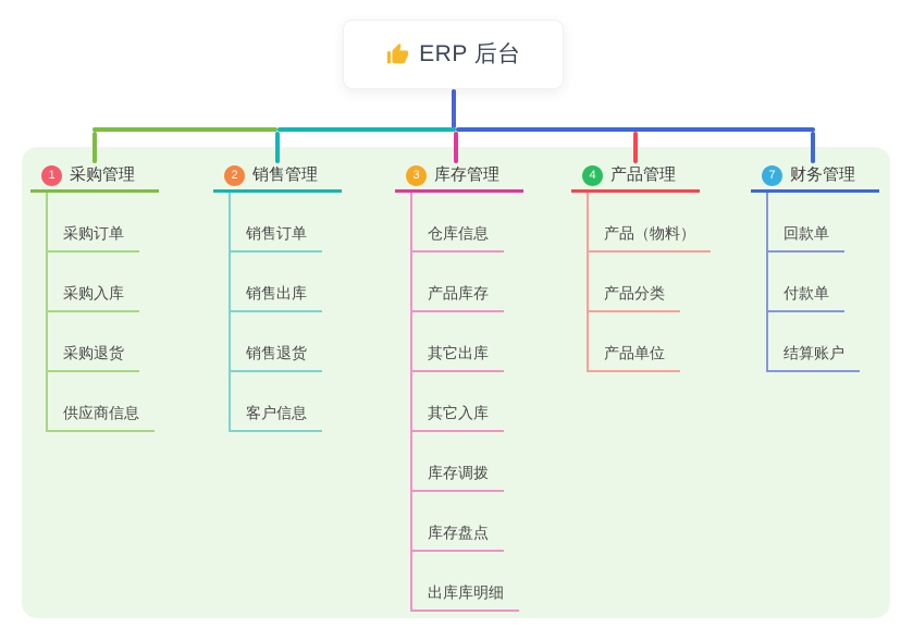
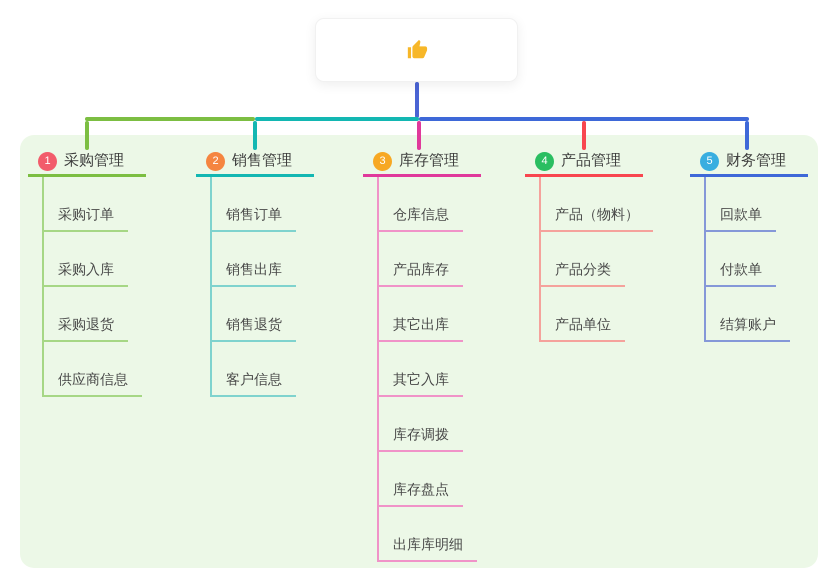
- ERP 后台
  1
  采购管理
  采购订单
  采购入库
  采购退货
  供应商信息
  2
  销售管理
  销售订单
  销售出库
  销售退货
  客户信息
  3
  库存管理
  仓库信息
  产品库存
  其它出库
  其它入库
  库存调拨
  库存盘点
  出库库明细
  4
  产品管理
  产品（物料）
  产品分类
  产品单位
- 7
+ 5
  财务管理
  回款单
  付款单
  结算账户
